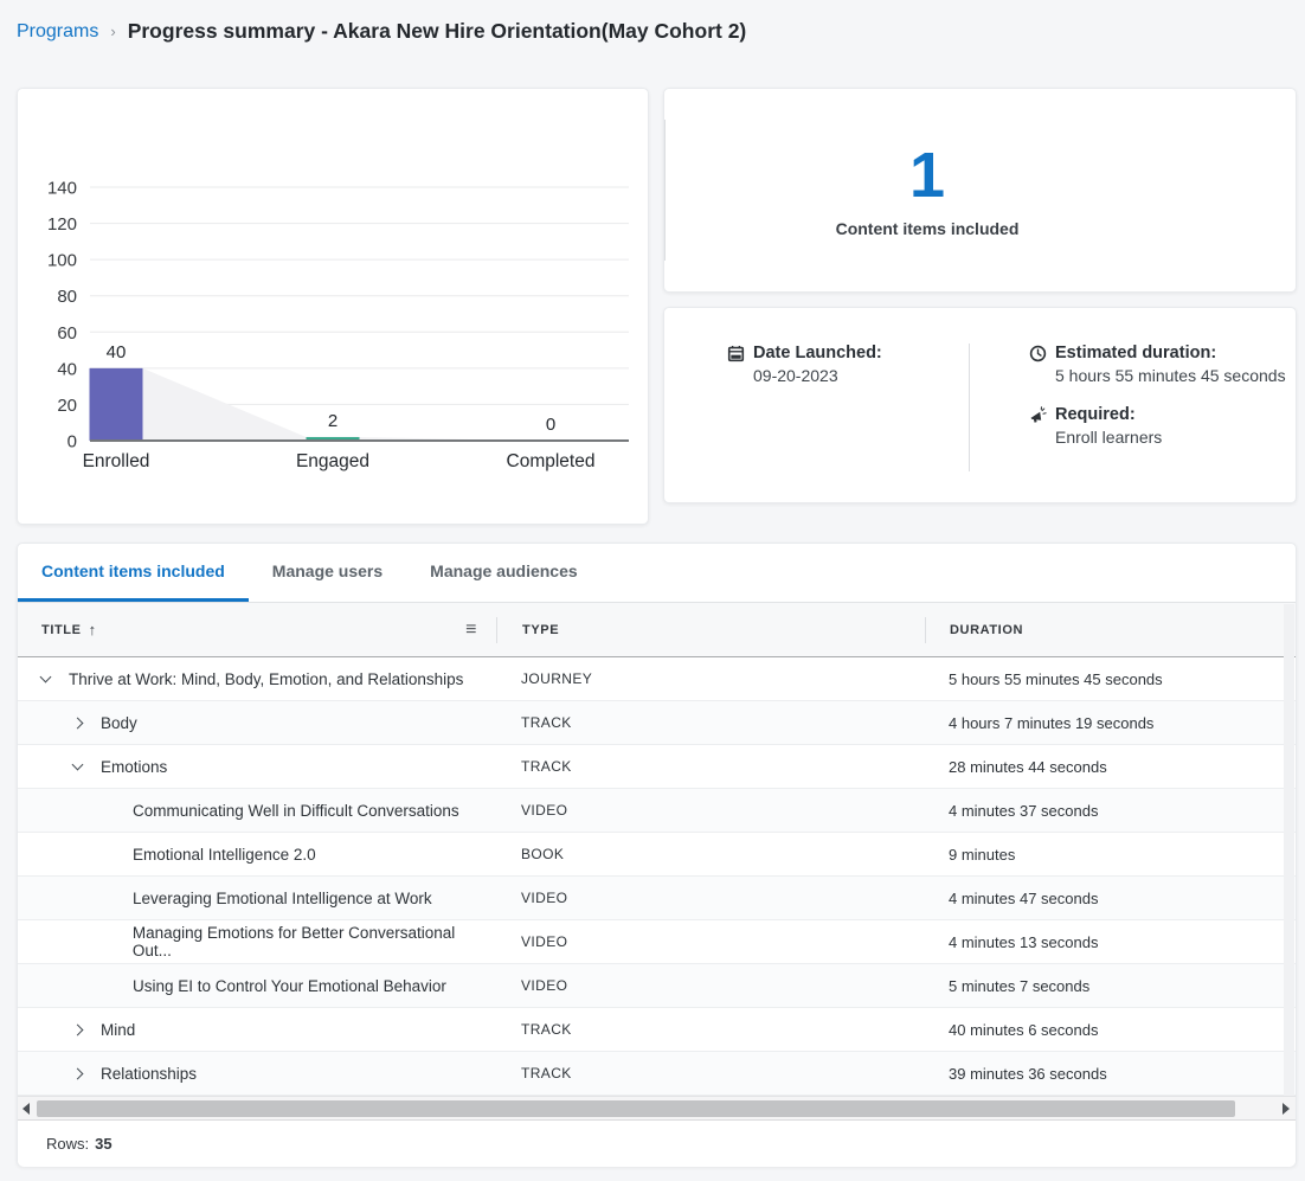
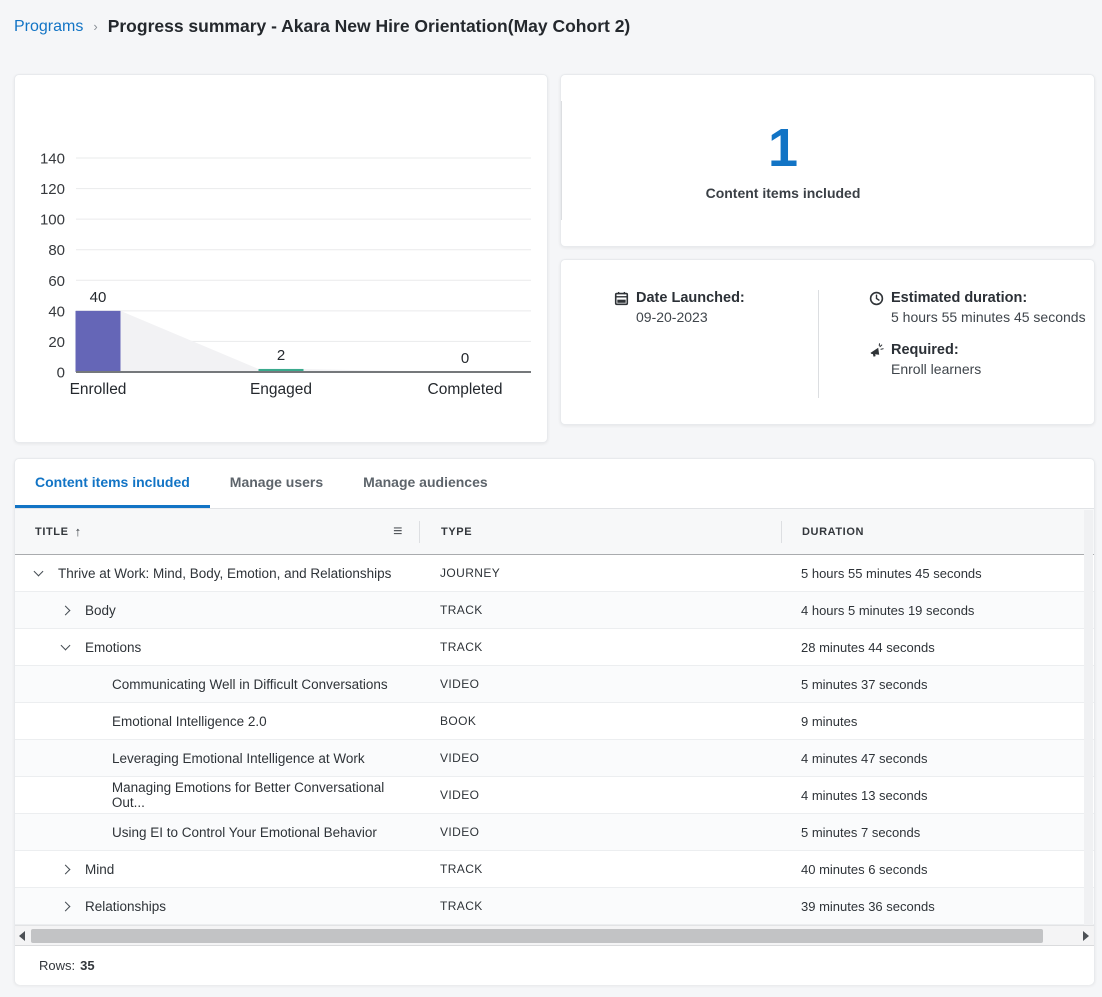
  Programs
  ›
  Progress summary - Akara New Hire Orientation(May Cohort 2)
  0
  20
  40
  60
  80
  100
  120
  140
  40
  2
  0
  Enrolled
  Engaged
  Completed
  1
  Content items included
  Date Launched:
  09-20-2023
  Estimated duration:
  5 hours 55 minutes 45 seconds
  Required:
  Enroll learners
  Content items included
  Manage users
  Manage audiences
  TITLE
  ↑
  ≡
  TYPE
  DURATION
  Thrive at Work: Mind, Body, Emotion, and Relationships
  JOURNEY
  5 hours 55 minutes 45 seconds
  Body
  TRACK
- 4 hours 7 minutes 19 seconds
+ 4 hours 5 minutes 19 seconds
  Emotions
  TRACK
  28 minutes 44 seconds
  Communicating Well in Difficult Conversations
  VIDEO
- 4 minutes 37 seconds
+ 5 minutes 37 seconds
  Emotional Intelligence 2.0
  BOOK
  9 minutes
  Leveraging Emotional Intelligence at Work
  VIDEO
  4 minutes 47 seconds
  Managing Emotions for Better Conversational Out...
  VIDEO
  4 minutes 13 seconds
  Using EI to Control Your Emotional Behavior
  VIDEO
  5 minutes 7 seconds
  Mind
  TRACK
  40 minutes 6 seconds
  Relationships
  TRACK
  39 minutes 36 seconds
  Rows:
  35
